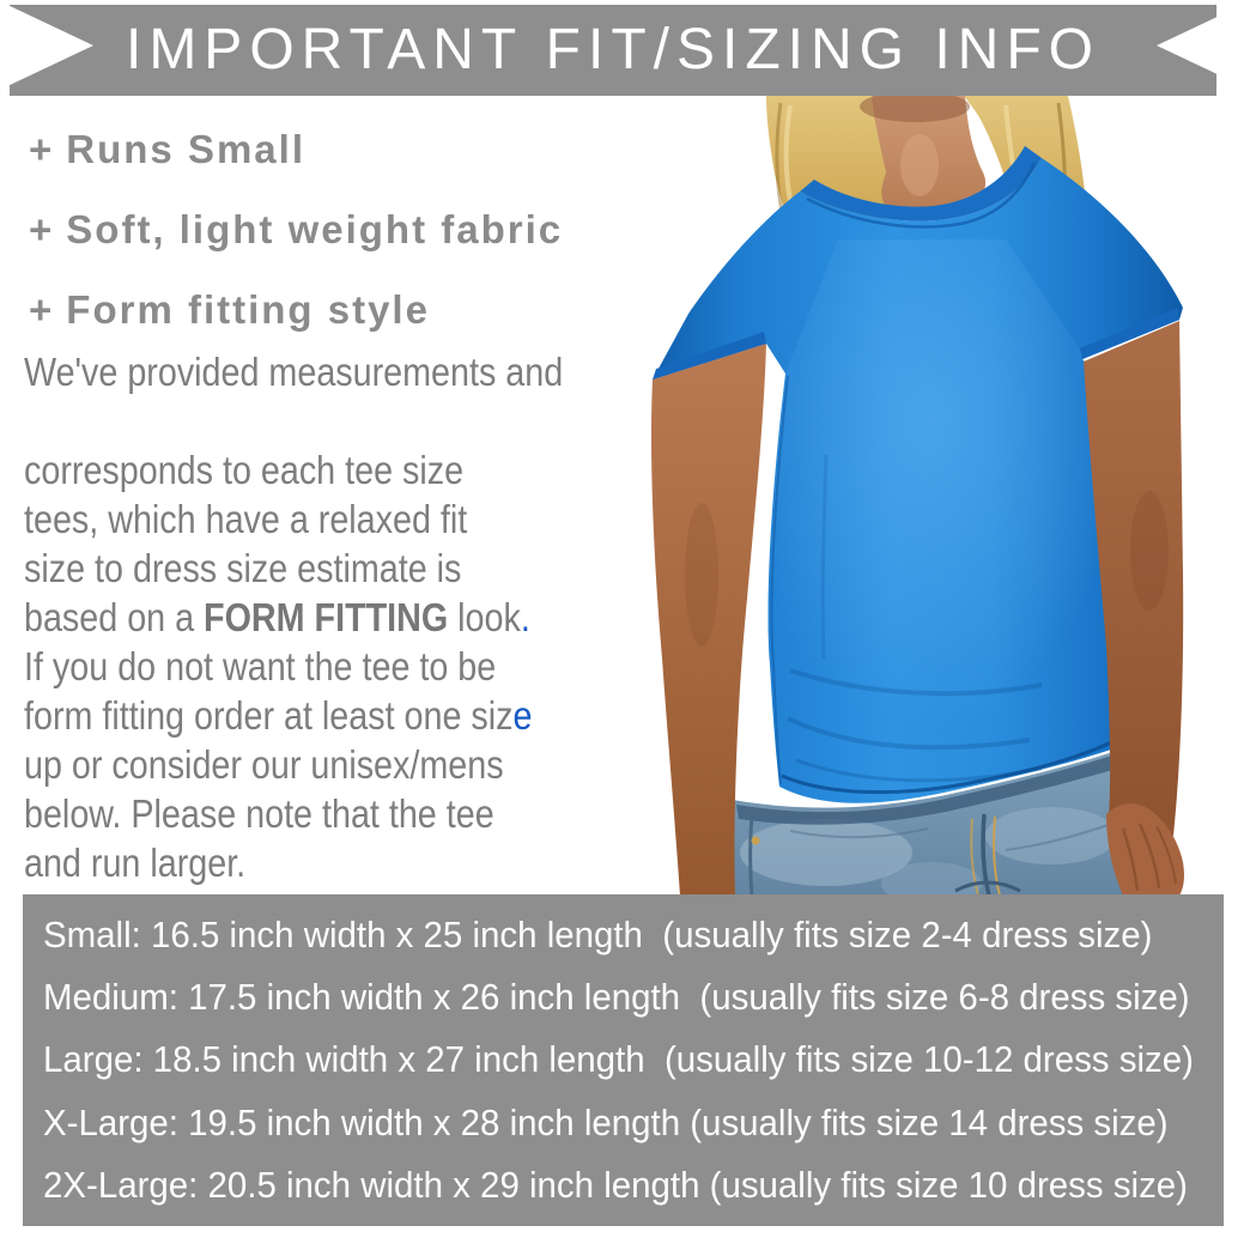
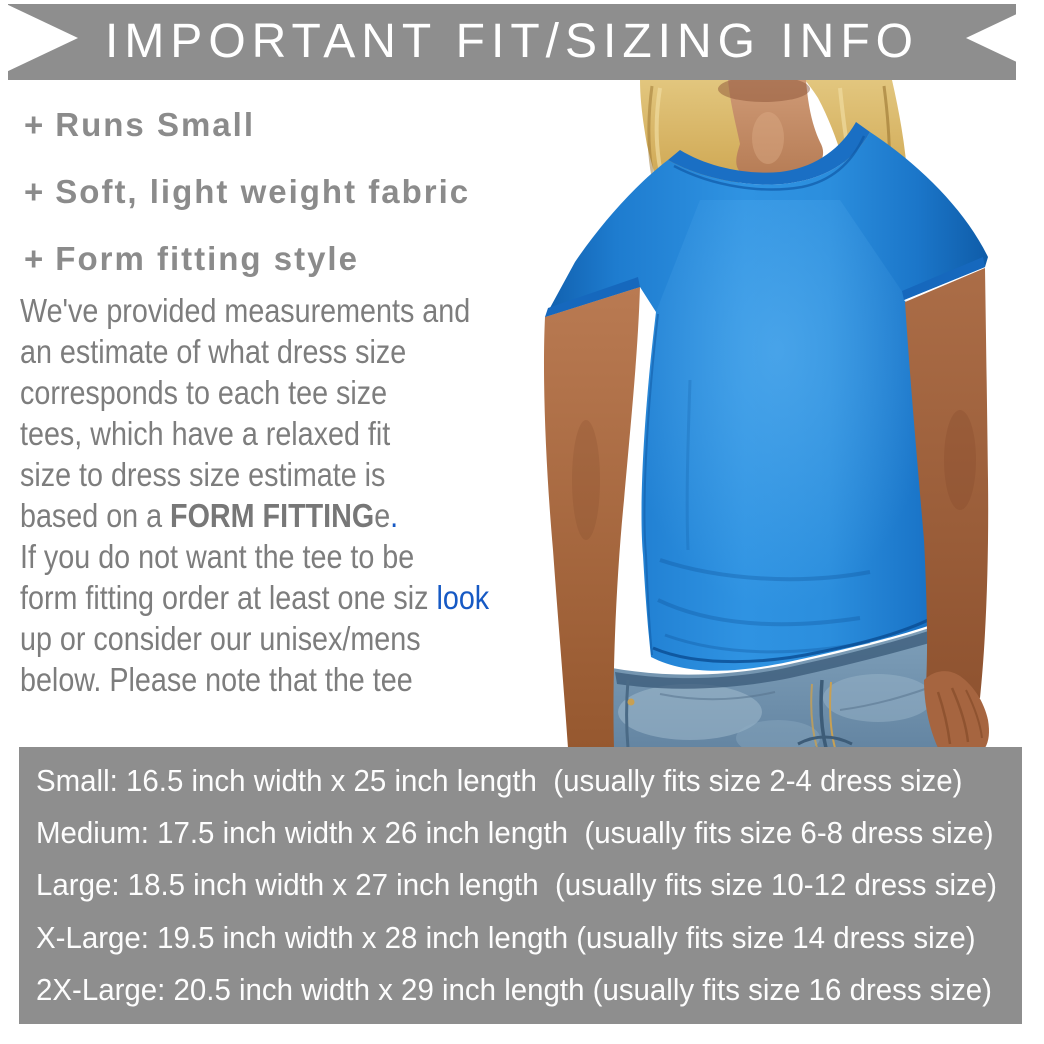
  IMPORTANT FIT/SIZING INFO
  + Runs Small
  + Soft, light weight fabric
  + Form fitting style
  We've provided measurements and
+ an estimate of what dress size
  corresponds to each tee size
  tees, which have a relaxed fit
  size to dress size estimate is
- based on a FORM FITTING look.
+ based on a FORM FITTINGe.
  If you do not want the tee to be
- form fitting order at least one size
+ form fitting order at least one siz look
  up or consider our unisex/mens
  below. Please note that the tee
- and run larger.
  Small: 16.5 inch width x 25 inch length (usually fits size 2-4 dress size)
  Medium: 17.5 inch width x 26 inch length (usually fits size 6-8 dress size)
  Large: 18.5 inch width x 27 inch length (usually fits size 10-12 dress size)
  X-Large: 19.5 inch width x 28 inch length (usually fits size 14 dress size)
- 2X-Large: 20.5 inch width x 29 inch length (usually fits size 10 dress size)
+ 2X-Large: 20.5 inch width x 29 inch length (usually fits size 16 dress size)
